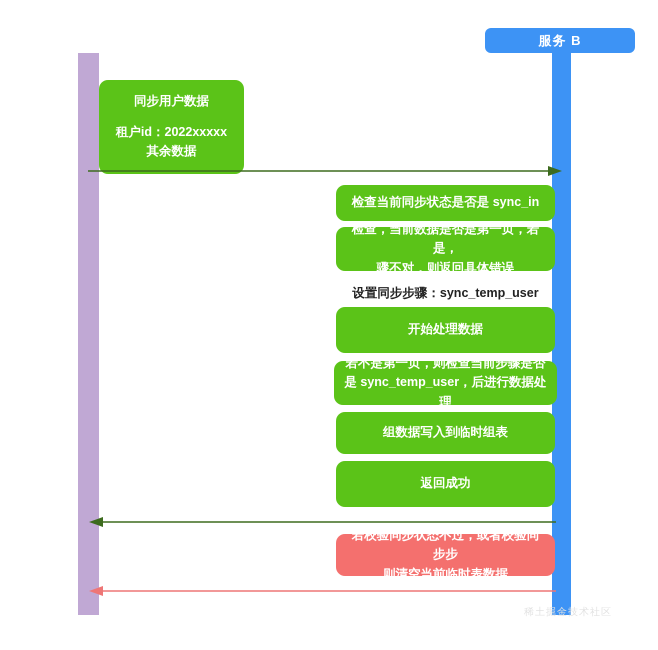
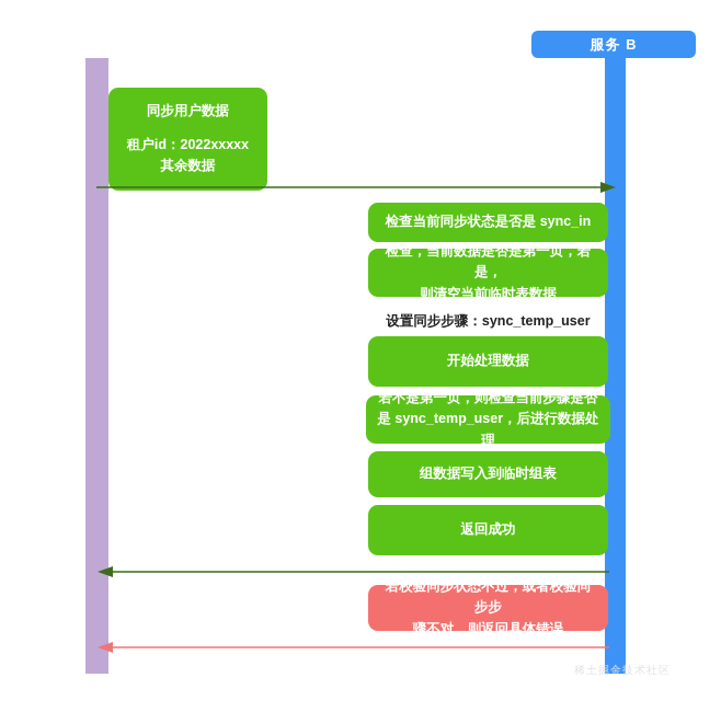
  服务 B
  同步用户数据
  租户id：2022xxxxx
  其余数据
  检查当前同步状态是否是 sync_in
  检查，当前数据是否是第一页，若是，
- 骤不对，则返回具体错误
+ 则清空当前临时表数据
  设置同步步骤：sync_temp_user
  开始处理数据
  若不是第一页，则检查当前步骤是否
  是 sync_temp_user，后进行数据处理
  组数据写入到临时组表
  返回成功
  若校验同步状态不过，或者校验同步步
- 则清空当前临时表数据
+ 骤不对，则返回具体错误
  稀土掘金技术社区
